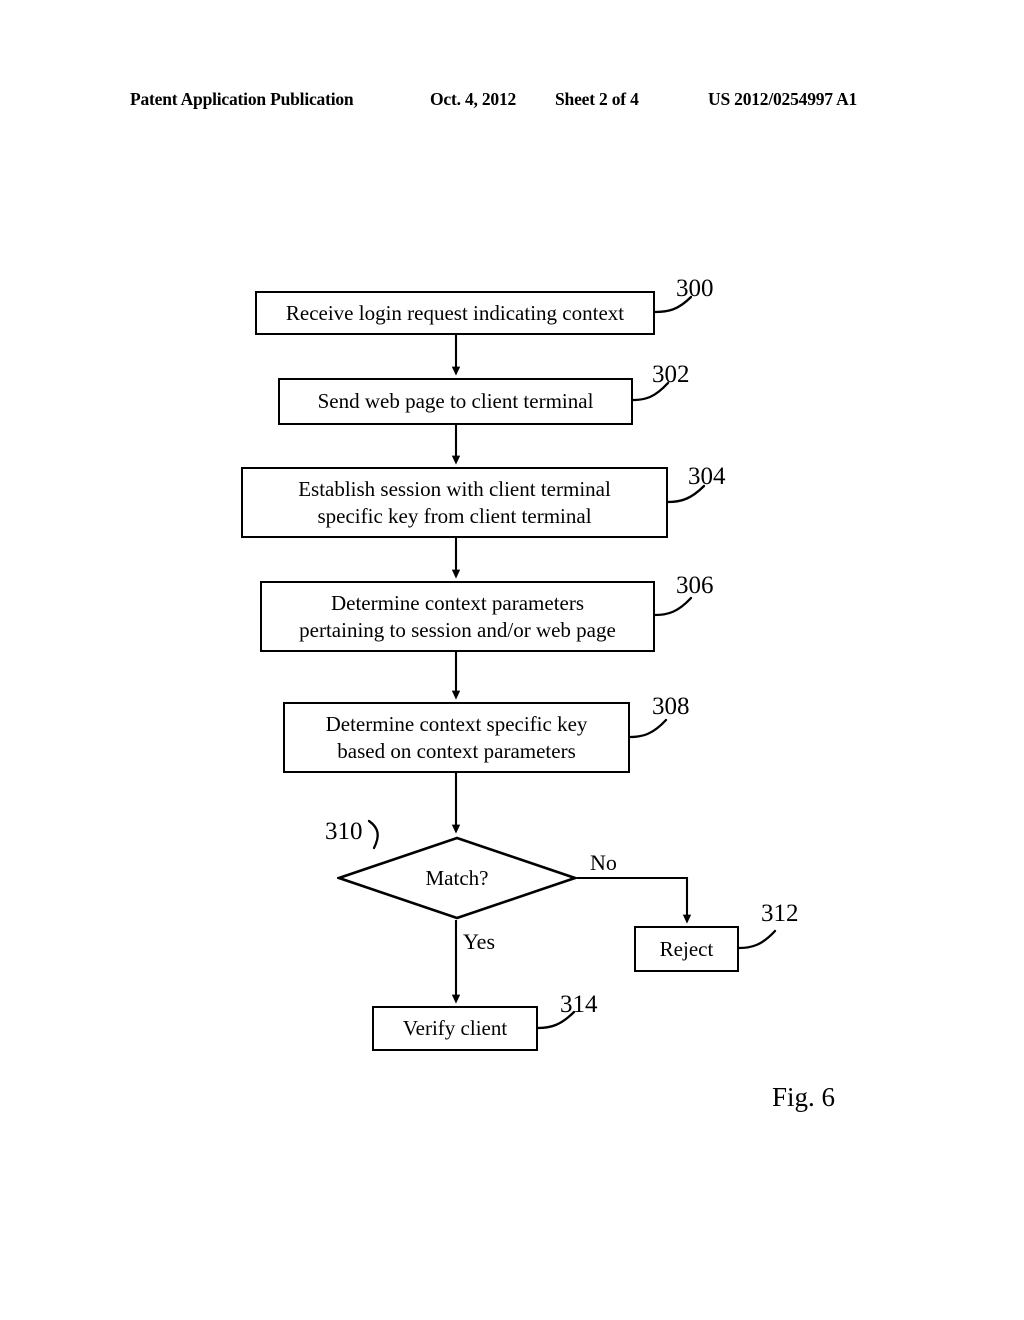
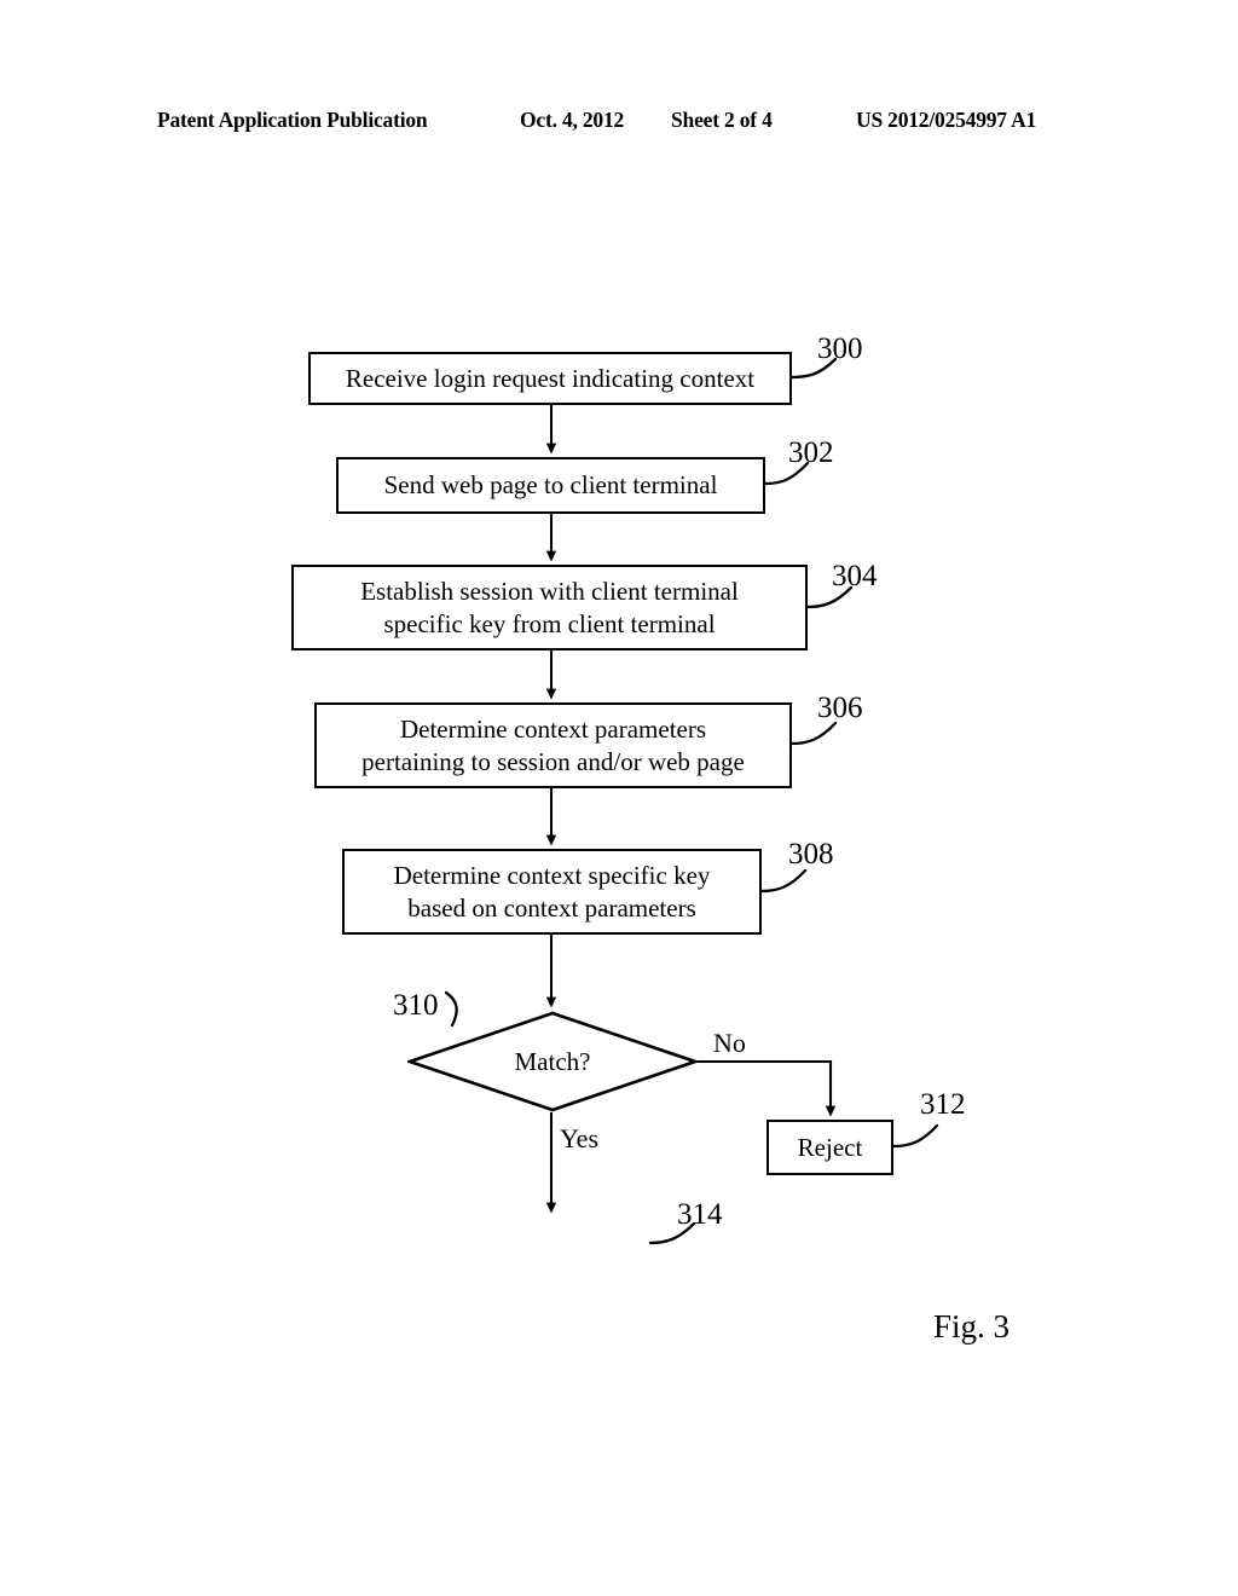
  Patent Application Publication
  Oct. 4, 2012
  Sheet 2 of 4
  US 2012/0254997 A1
  Receive login request indicating context
  Send web page to client terminal
  Establish session with client terminal
  specific key from client terminal
  Determine context parameters
  pertaining to session and/or web page
  Determine context specific key
  based on context parameters
  Match?
  Reject
- Verify client
  No
  Yes
  300
  302
  304
  306
  308
  310
  312
  314
- Fig. 6
+ Fig. 3
